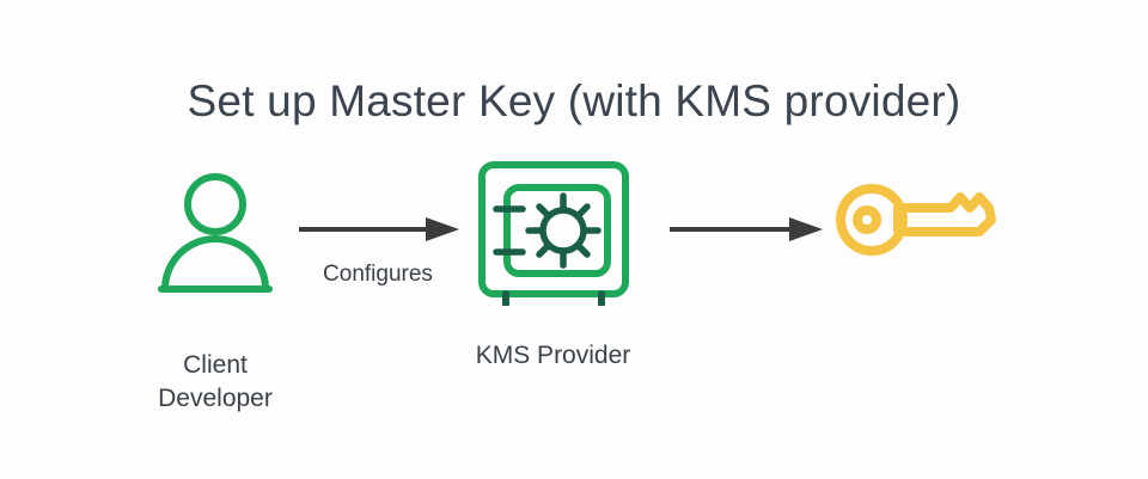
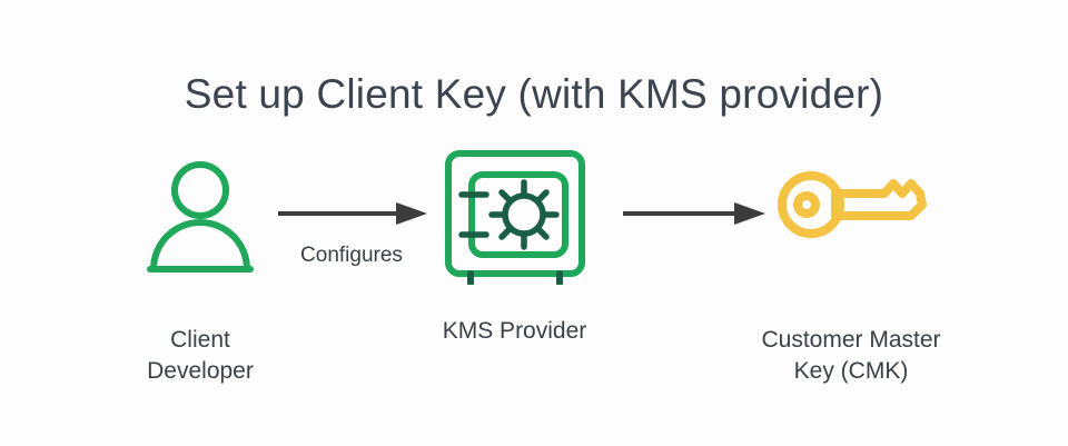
- Set up Master Key (with KMS provider)
+ Set up Client Key (with KMS provider)
  Client
  Developer
  KMS Provider
+ Customer Master
+ Key (CMK)
  Configures
